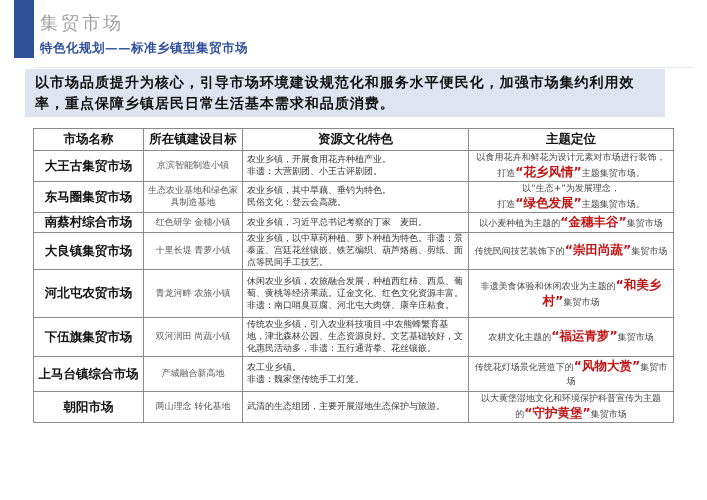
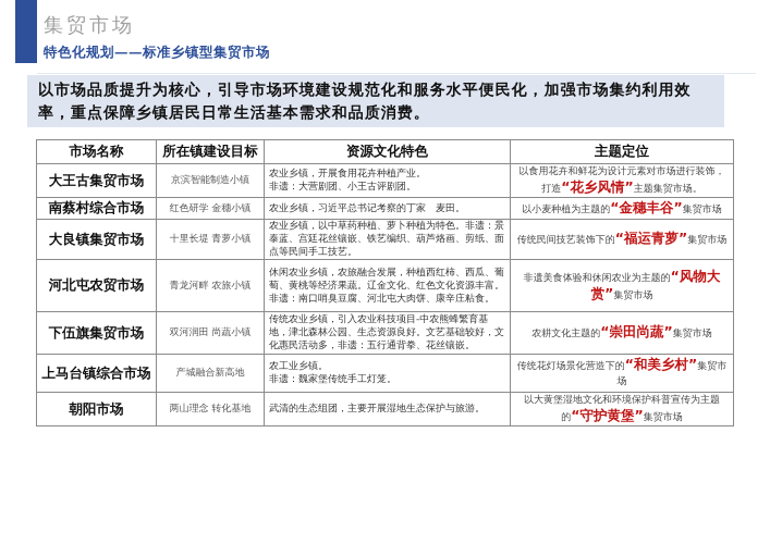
  集贸市场
  特色化规划——标准乡镇型集贸市场
  以市场品质提升为核心，引导市场环境建设规范化和服务水平便民化，加强市场集约利用效率，重点保障乡镇居民日常生活基本需求和品质消费。
  市场名称	所在镇建设目标	资源文化特色	主题定位
  大王古集贸市场	京滨智能制造小镇	农业乡镇，开展食用花卉种植产业。 非遗：大营剧团、小王古评剧团。	以食用花卉和鲜花为设计元素对市场进行装饰，打造“花乡风情”主题集贸市场。
- 东马圈集贸市场	生态农业基地和绿色家具制造基地	农业乡镇，其中旱藕、垂钓为特色。 民俗文化：登云会高跷。	以“生态+”为发展理念， 打造“绿色发展”主题集贸市场。
  南蔡村综合市场	红色研学 金穗小镇	农业乡镇，习近平总书记考察的丁家 麦田。	以小麦种植为主题的“金穗丰谷”集贸市场
- 大良镇集贸市场	十里长堤 青萝小镇	农业乡镇，以中草药种植、萝卜种植为特色。非遗：景泰蓝、宫廷花丝镶嵌、铁艺编织、葫芦烙画、剪纸、面点等民间手工技艺。	传统民间技艺装饰下的“崇田尚蔬”集贸市场
+ 大良镇集贸市场	十里长堤 青萝小镇	农业乡镇，以中草药种植、萝卜种植为特色。非遗：景泰蓝、宫廷花丝镶嵌、铁艺编织、葫芦烙画、剪纸、面点等民间手工技艺。	传统民间技艺装饰下的“福运青萝”集贸市场
- 河北屯农贸市场	青龙河畔 农旅小镇	休闲农业乡镇，农旅融合发展，种植西红柿、西瓜、葡萄、黄桃等经济果蔬。辽金文化、红色文化资源丰富。非遗：南口哨臭豆腐、河北屯大肉饼、康辛庄粘食。	非遗美食体验和休闲农业为主题的“和美乡村”集贸市场
+ 河北屯农贸市场	青龙河畔 农旅小镇	休闲农业乡镇，农旅融合发展，种植西红柿、西瓜、葡萄、黄桃等经济果蔬。辽金文化、红色文化资源丰富。非遗：南口哨臭豆腐、河北屯大肉饼、康辛庄粘食。	非遗美食体验和休闲农业为主题的“风物大赏”集贸市场
- 下伍旗集贸市场	双河润田 尚蔬小镇	传统农业乡镇，引入农业科技项目-中农熊蜂繁育基地，津北森林公园、生态资源良好。文艺基础较好，文化惠民活动多，非遗：五行通背拳、花丝镶嵌。	农耕文化主题的“福运青萝”集贸市场
+ 下伍旗集贸市场	双河润田 尚蔬小镇	传统农业乡镇，引入农业科技项目-中农熊蜂繁育基地，津北森林公园、生态资源良好。文艺基础较好，文化惠民活动多，非遗：五行通背拳、花丝镶嵌。	农耕文化主题的“崇田尚蔬”集贸市场
- 上马台镇综合市场	产城融合新高地	农工业乡镇。 非遗：魏家堡传统手工灯笼。	传统花灯场景化营造下的“风物大赏”集贸市场
+ 上马台镇综合市场	产城融合新高地	农工业乡镇。 非遗：魏家堡传统手工灯笼。	传统花灯场景化营造下的“和美乡村”集贸市场
  朝阳市场	两山理念 转化基地	武清的生态组团，主要开展湿地生态保护与旅游。	以大黄堡湿地文化和环境保护科普宣传为主题的“守护黄堡”集贸市场
